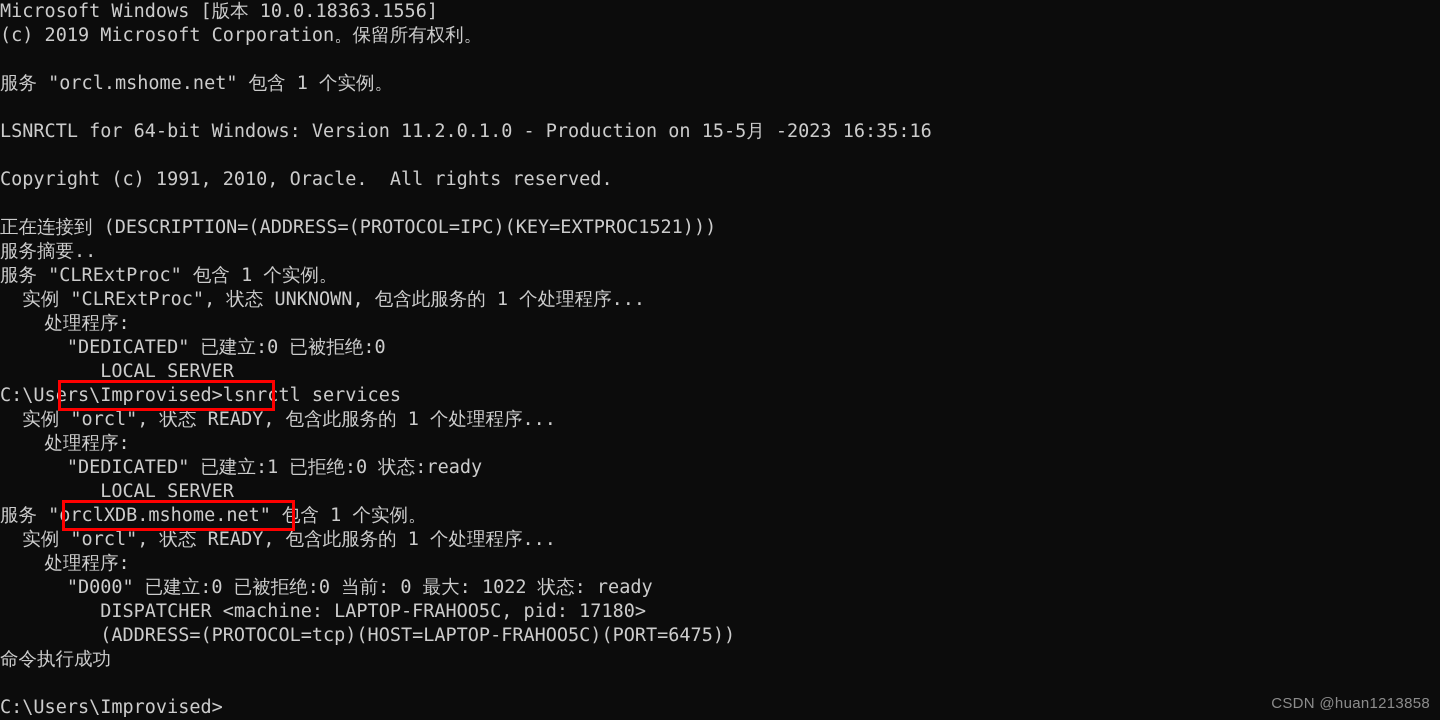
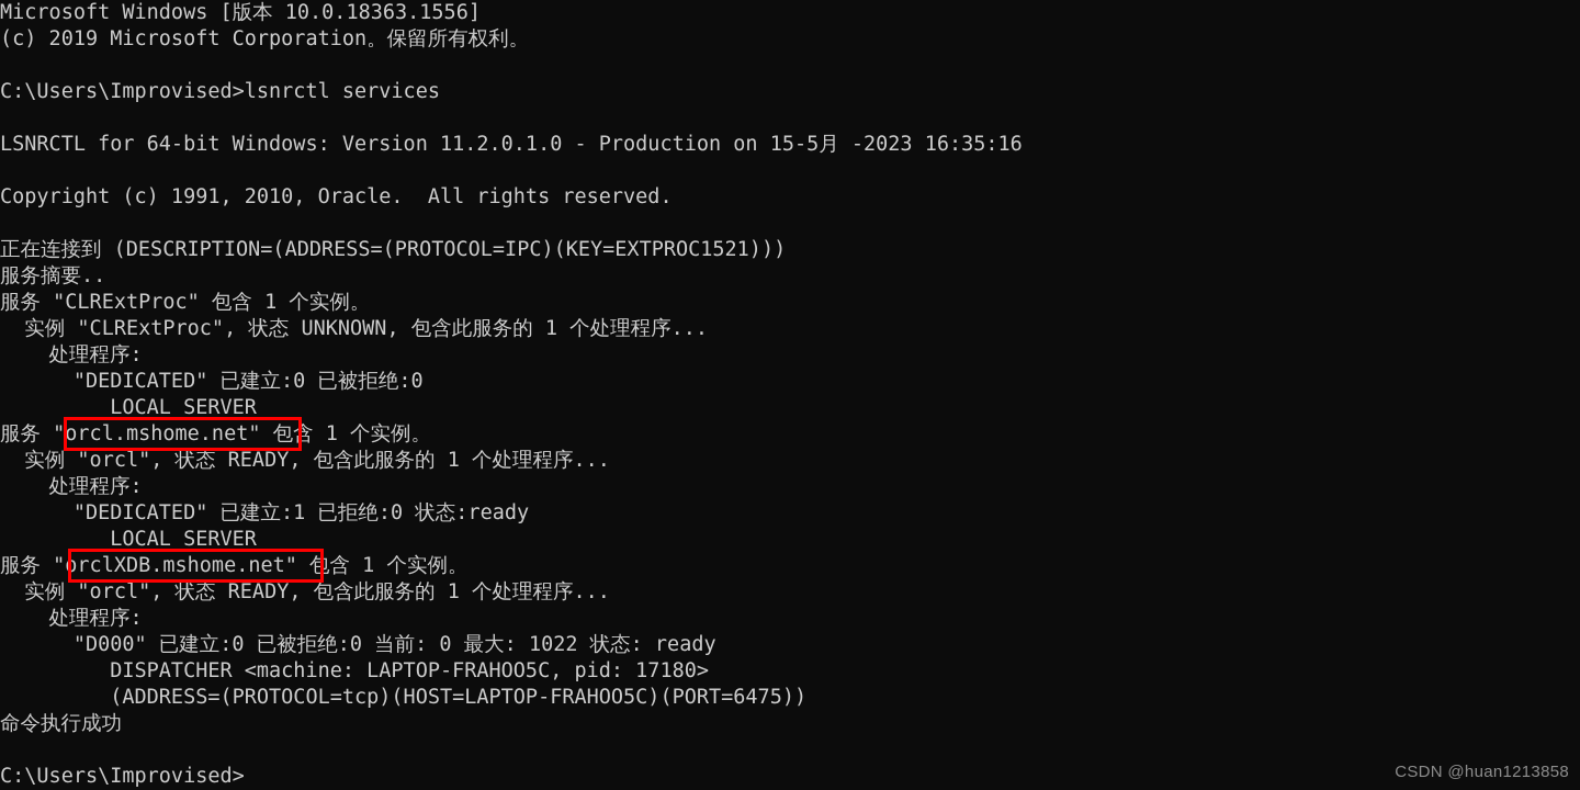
  Microsoft Windows [版本 10.0.18363.1556]
  (c) 2019 Microsoft Corporation。保留所有权利。
- 服务 "orcl.mshome.net" 包含 1 个实例。
+ C:\Users\Improvised>lsnrctl services
  LSNRCTL for 64-bit Windows: Version 11.2.0.1.0 - Production on 15-5月 -2023 16:35:16
  Copyright (c) 1991, 2010, Oracle. All rights reserved.
  正在连接到 (DESCRIPTION=(ADDRESS=(PROTOCOL=IPC)(KEY=EXTPROC1521)))
  服务摘要..
  服务 "CLRExtProc" 包含 1 个实例。
  实例 "CLRExtProc", 状态 UNKNOWN, 包含此服务的 1 个处理程序...
  处理程序:
  "DEDICATED" 已建立:0 已被拒绝:0
  LOCAL SERVER
- C:\Users\Improvised>lsnrctl services
+ 服务 "orcl.mshome.net" 包含 1 个实例。
  实例 "orcl", 状态 READY, 包含此服务的 1 个处理程序...
  处理程序:
  "DEDICATED" 已建立:1 已拒绝:0 状态:ready
  LOCAL SERVER
  服务 "orclXDB.mshome.net" 包含 1 个实例。
  实例 "orcl", 状态 READY, 包含此服务的 1 个处理程序...
  处理程序:
  "D000" 已建立:0 已被拒绝:0 当前: 0 最大: 1022 状态: ready
  DISPATCHER <machine: LAPTOP-FRAHOO5C, pid: 17180>
  (ADDRESS=(PROTOCOL=tcp)(HOST=LAPTOP-FRAHOO5C)(PORT=6475))
  命令执行成功
  C:\Users\Improvised>
  CSDN @huan1213858
